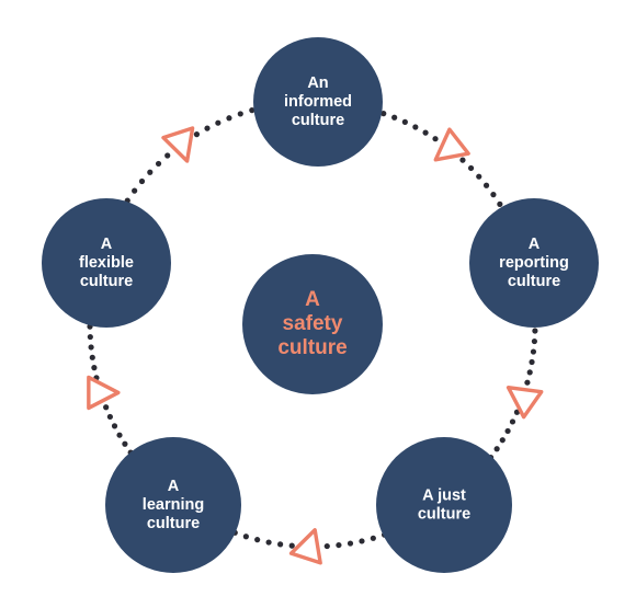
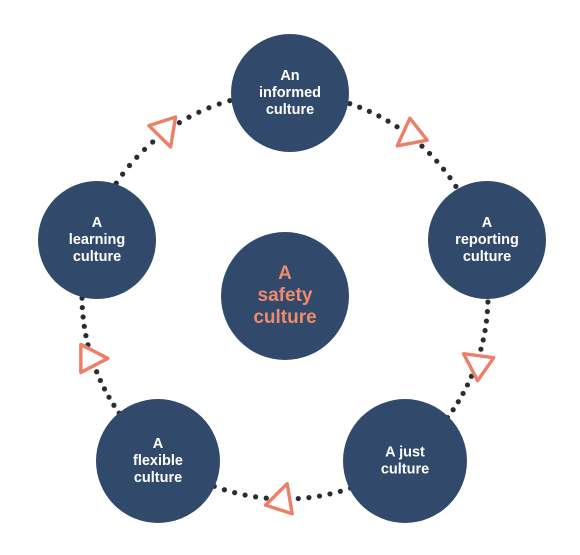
  An
  informed
  culture
  A
  reporting
  culture
  A just
  culture
  A
- learning
+ flexible
  culture
  A
- flexible
+ learning
  culture
  A
  safety
  culture
